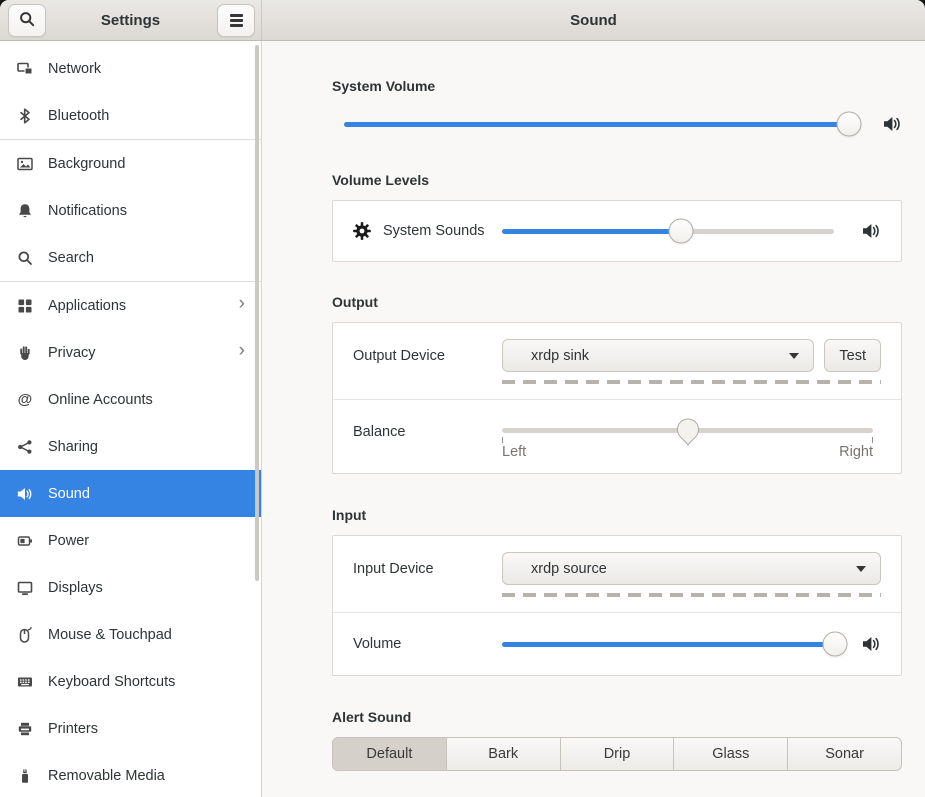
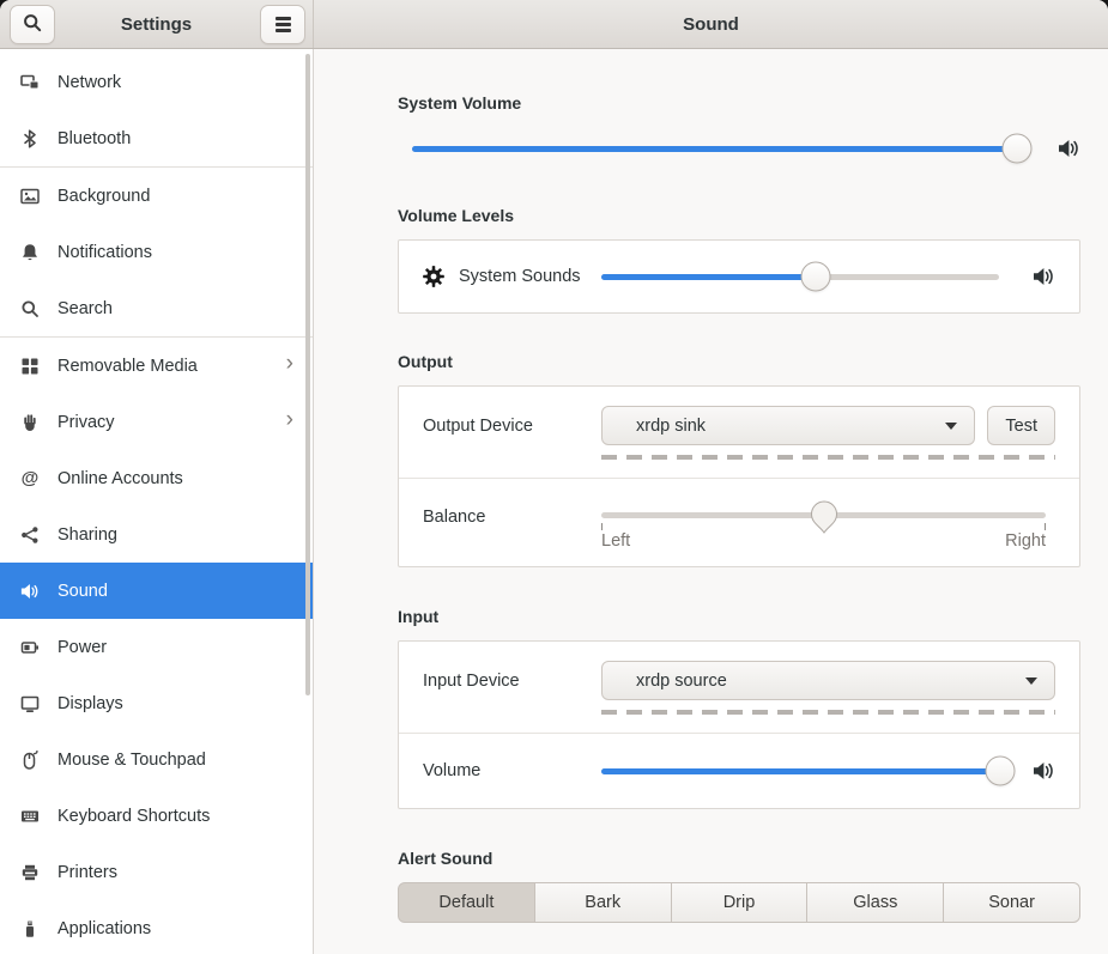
  Settings
  Sound
  Network
  Bluetooth
  Background
  Notifications
  Search
- Applications
+ Removable Media
  ›
  Privacy
  ›
  @
  Online Accounts
  Sharing
  Sound
  Power
  Displays
  Mouse & Touchpad
  Keyboard Shortcuts
  Printers
- Removable Media
+ Applications
  System Volume
  Volume Levels
  System Sounds
  Output
  Output Device
  xrdp sink
  Test
  Balance
  Left
  Right
  Input
  Input Device
  xrdp source
  Volume
  Alert Sound
  Default
  Bark
  Drip
  Glass
  Sonar
